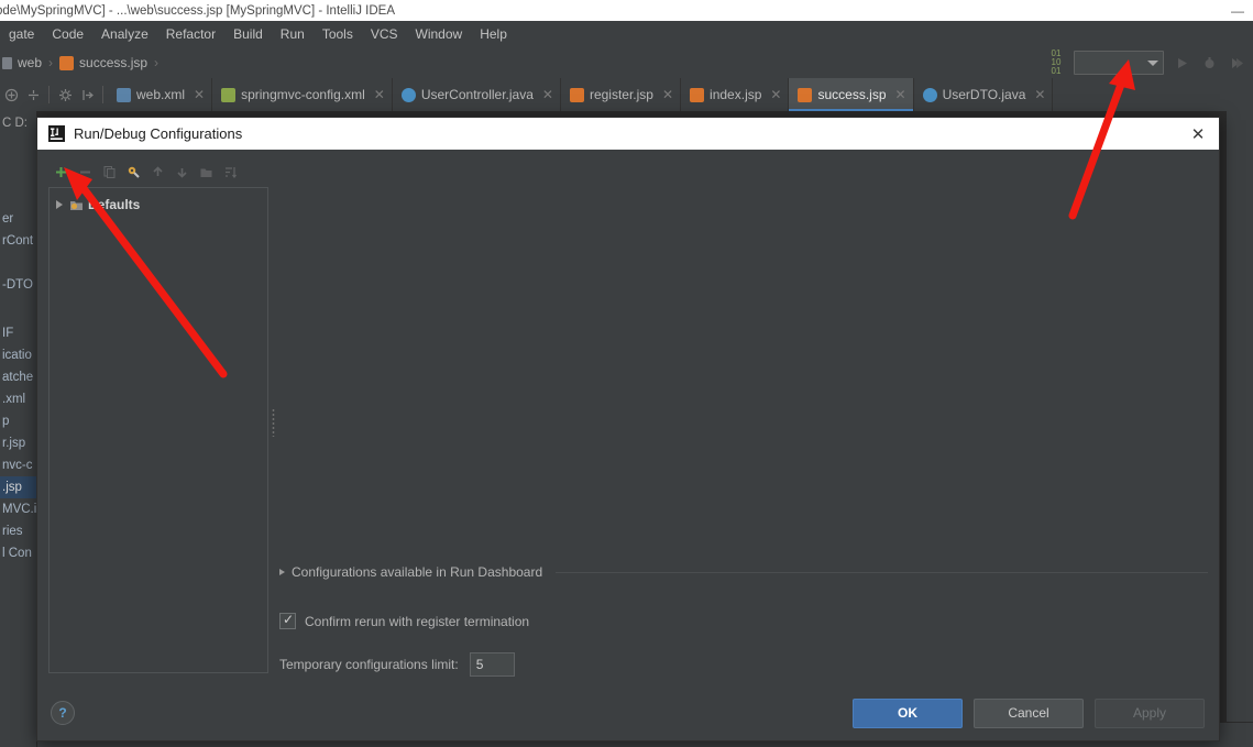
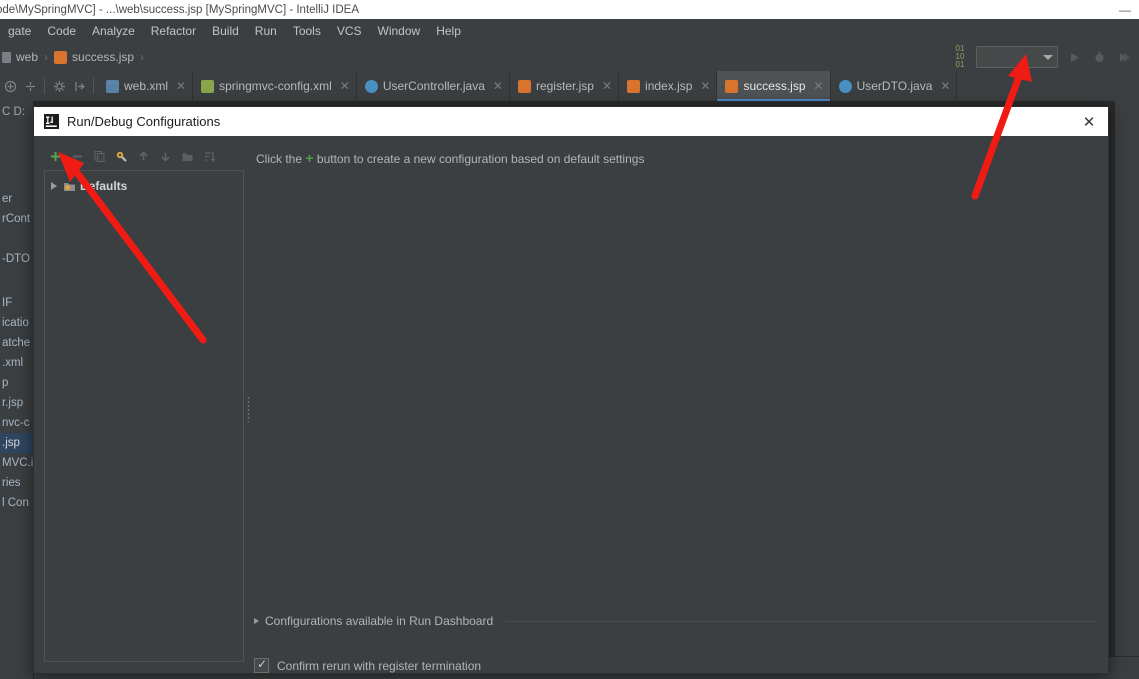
  de\MySpringMVC] - ...\web\success.jsp [MySpringMVC] - IntelliJ IDEA
  —
  gate
  Code
  Analyze
  Refactor
  Build
  Run
  Tools
  VCS
  Window
  Help
  web
  ›
  success.jsp
  ›
  01
  10
  01
  web.xml
  ✕
  springmvc-config.xml
  ✕
  UserController.java
  ✕
  register.jsp
  ✕
  index.jsp
  ✕
  success.jsp
  ✕
  UserDTO.java
  ✕
  C D:
  er
  rCont
  -DTO
  IF
  icatio
  atche
  .xml
  p
  r.jsp
  nvc-c
  .jsp
  MVC.
  ries
  l Con
  Run/Debug Configurations
  ✕
  efaults
+ Click the + button to create a new configuration based on default settings
  Configurations available in Run Dashboard
  ✓
  Confirm rerun with register termination
- Temporary configurations limit:
- 5
- ?
- OK
- Cancel
- Apply
